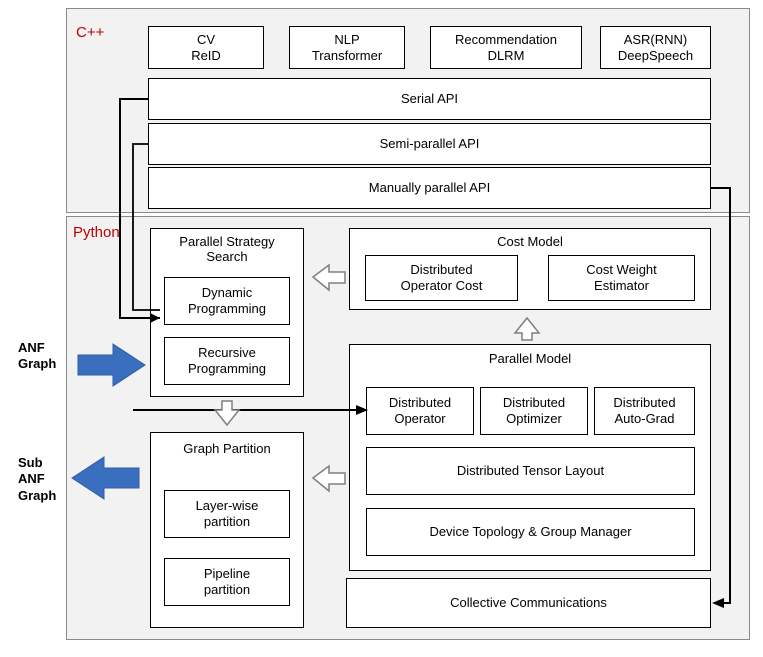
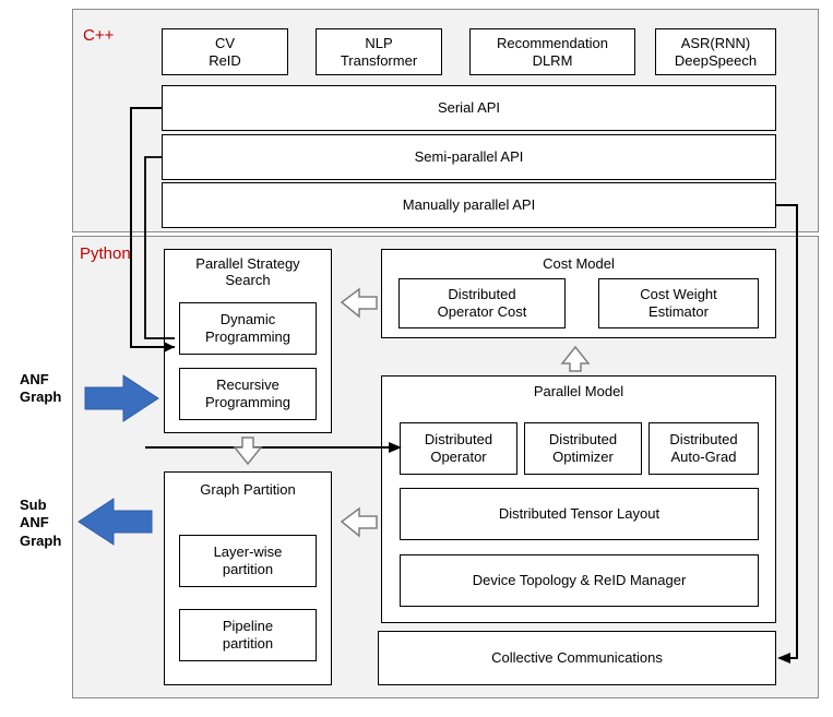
  C++
  CV
  ReID
  NLP
  Transformer
  Recommendation
  DLRM
  ASR(RNN)
  DeepSpeech
  Serial API
  Semi-parallel API
  Manually parallel API
  Python
  Parallel Strategy
  Search
  Dynamic
  Programming
  Recursive
  Programming
  Graph Partition
  Layer-wise
  partition
  Pipeline
  partition
  Cost Model
  Distributed
  Operator Cost
  Cost Weight
  Estimator
  Parallel Model
  Distributed
  Operator
  Distributed
  Optimizer
  Distributed
  Auto-Grad
  Distributed Tensor Layout
- Device Topology & Group Manager
+ Device Topology & ReID Manager
  Collective Communications
  ANF
  Graph
  Sub
  ANF
  Graph
